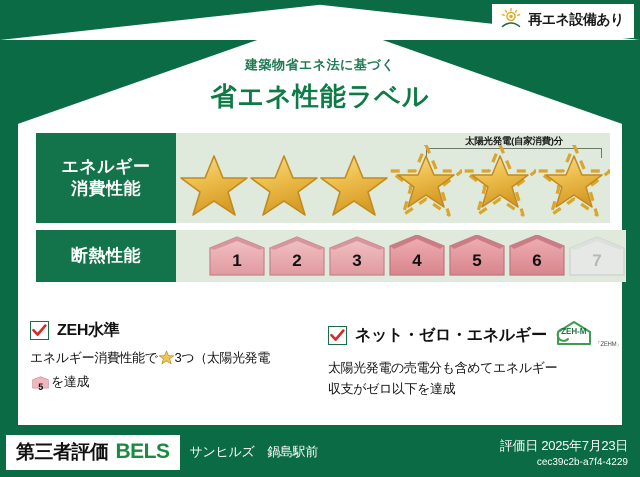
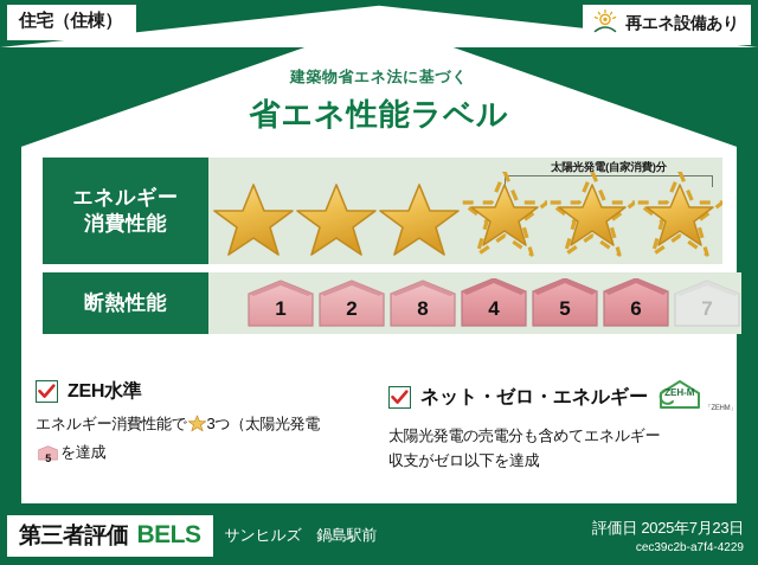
+ 住宅（住棟）
  再エネ設備あり
  建築物省エネ法に基づく
  省エネ性能ラベル
  エネルギー
  消費性能
  太陽光発電(自家消費)分
  断熱性能
  1
  2
- 3
+ 8
  4
  5
  6
  7
  ZEH水準
  エネルギー消費性能で 3つ（太陽光発電
  5
  を達成
  ネット・ゼロ・エネルギー
  ZEH-M
  太陽光発電の売電分も含めてエネルギー
  収支がゼロ以下を達成
  第三者評価
  BELS
  サンヒルズ 鍋島駅前
  評価日 2025年7月23日
  cec39c2b-a7f4-4229
